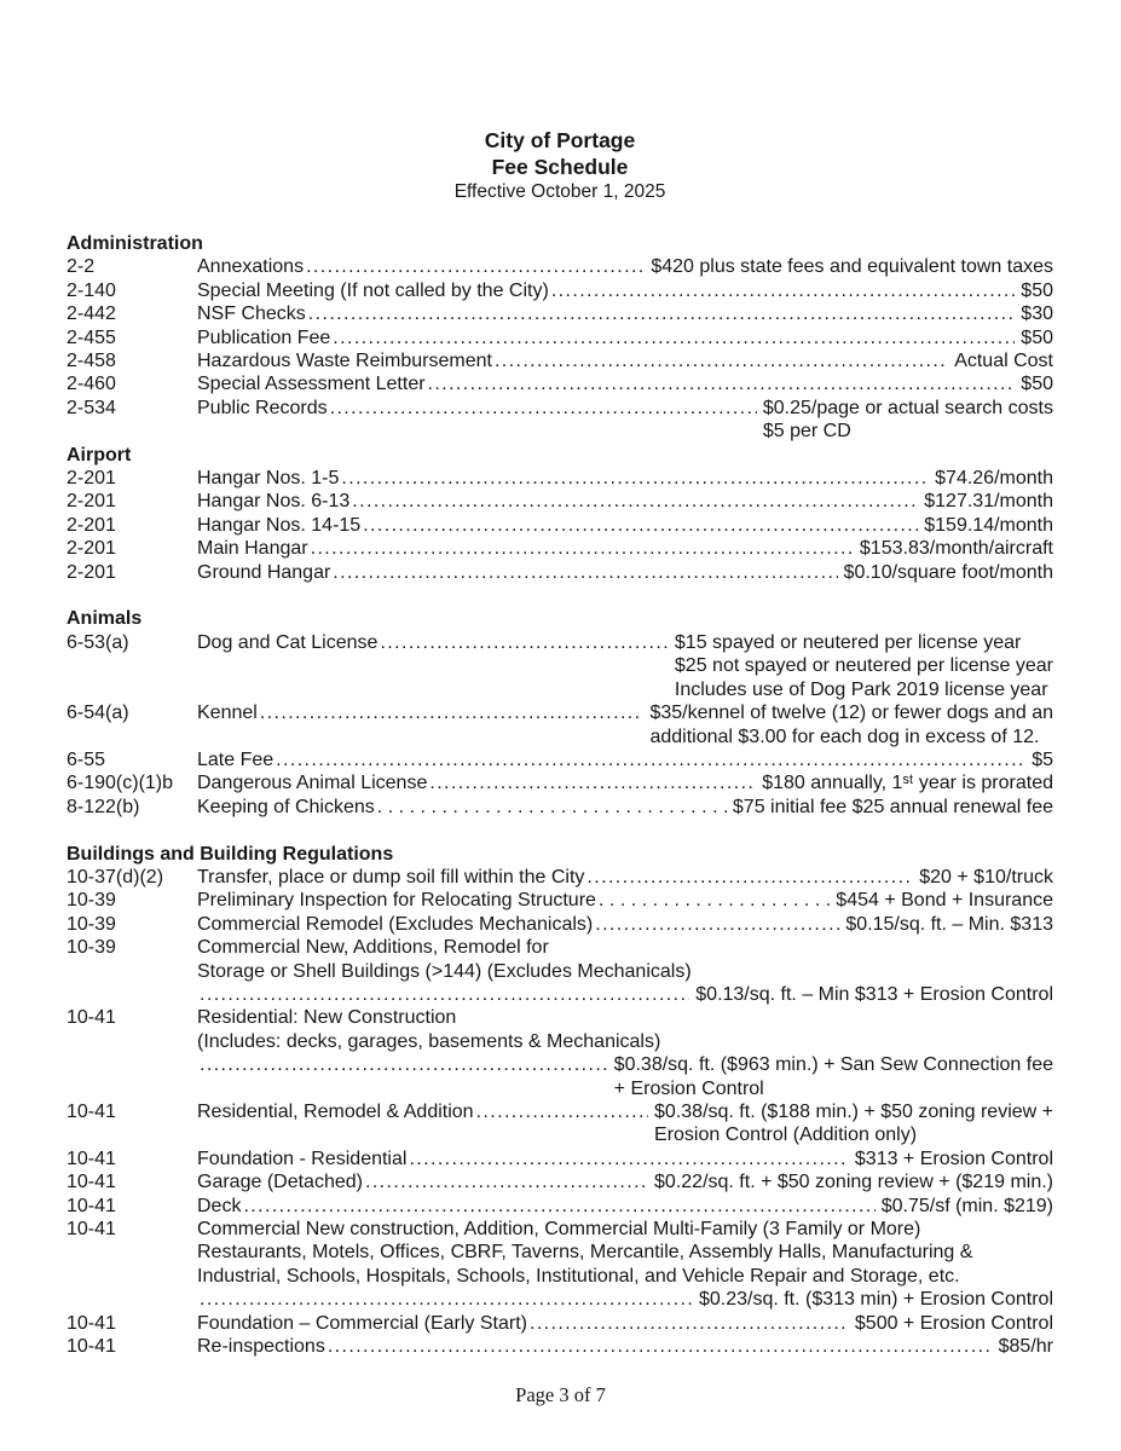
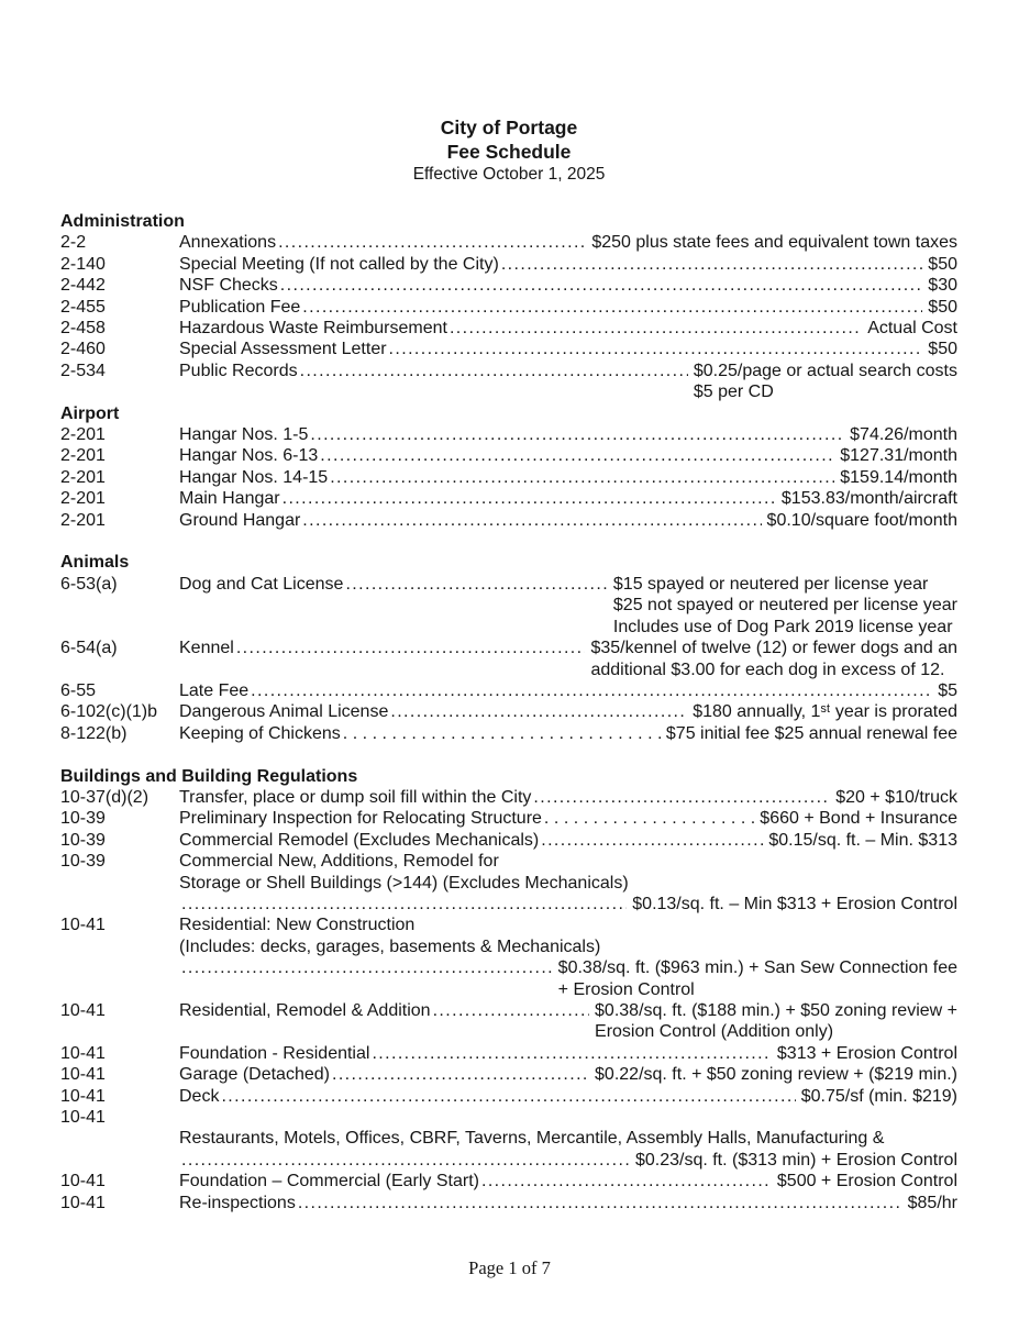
  City of Portage
  Fee Schedule
  Effective October 1, 2025
  Administration
  2-2
  Annexations
- $420 plus state fees and equivalent town taxes
+ $250 plus state fees and equivalent town taxes
  2-140
  Special Meeting (If not called by the City)
  $50
  2-442
  NSF Checks
  $30
  2-455
  Publication Fee
  $50
  2-458
  Hazardous Waste Reimbursement
  Actual Cost
  2-460
  Special Assessment Letter
  $50
  2-534
  Public Records
  $0.25/page or actual search costs
  $5 per CD
  Airport
  2-201
  Hangar Nos. 1-5
  $74.26/month
  2-201
  Hangar Nos. 6-13
  $127.31/month
  2-201
  Hangar Nos. 14-15
  $159.14/month
  2-201
  Main Hangar
  $153.83/month/aircraft
  2-201
  Ground Hangar
  $0.10/square foot/month
  Animals
  6-53(a)
  Dog and Cat License
  $15 spayed or neutered per license year
  $25 not spayed or neutered per license year
  Includes use of Dog Park 2019 license year
  6-54(a)
  Kennel
  $35/kennel of twelve (12) or fewer dogs and an
  additional $3.00 for each dog in excess of 12.
  6-55
  Late Fee
  $5
- 6-190(c)(1)b
+ 6-102(c)(1)b
  Dangerous Animal License
  $180 annually, 1ˢᵗ year is prorated
  8-122(b)
  Keeping of Chickens
  $75 initial fee $25 annual renewal fee
  Buildings and Building Regulations
  10-37(d)(2)
  Transfer, place or dump soil fill within the City
  $20 + $10/truck
  10-39
  Preliminary Inspection for Relocating Structure
- $454 + Bond + Insurance
+ $660 + Bond + Insurance
  10-39
  Commercial Remodel (Excludes Mechanicals)
  $0.15/sq. ft. – Min. $313
  10-39
  Commercial New, Additions, Remodel for
  Storage or Shell Buildings (>144) (Excludes Mechanicals)
  $0.13/sq. ft. – Min $313 + Erosion Control
  10-41
  Residential: New Construction
  (Includes: decks, garages, basements & Mechanicals)
  $0.38/sq. ft. ($963 min.) + San Sew Connection fee
  + Erosion Control
  10-41
  Residential, Remodel & Addition
  $0.38/sq. ft. ($188 min.) + $50 zoning review +
  Erosion Control (Addition only)
  10-41
  Foundation - Residential
  $313 + Erosion Control
  10-41
  Garage (Detached)
  $0.22/sq. ft. + $50 zoning review + ($219 min.)
  10-41
  Deck
  $0.75/sf (min. $219)
  10-41
- Commercial New construction, Addition, Commercial Multi-Family (3 Family or More)
  Restaurants, Motels, Offices, CBRF, Taverns, Mercantile, Assembly Halls, Manufacturing &
- Industrial, Schools, Hospitals, Schools, Institutional, and Vehicle Repair and Storage, etc.
  $0.23/sq. ft. ($313 min) + Erosion Control
  10-41
  Foundation – Commercial (Early Start)
  $500 + Erosion Control
  10-41
  Re-inspections
  $85/hr
- Page 3 of 7
+ Page 1 of 7
